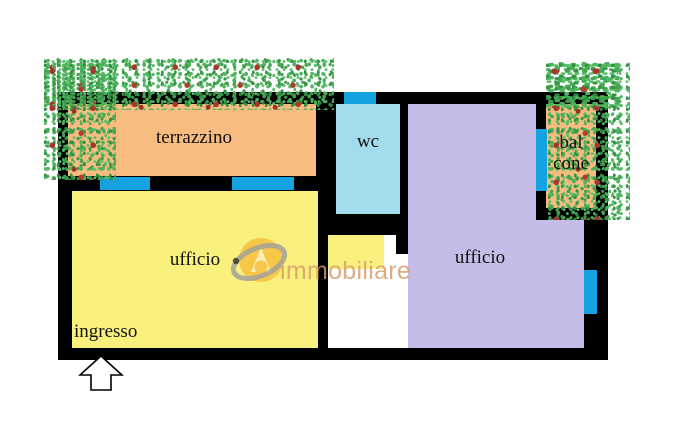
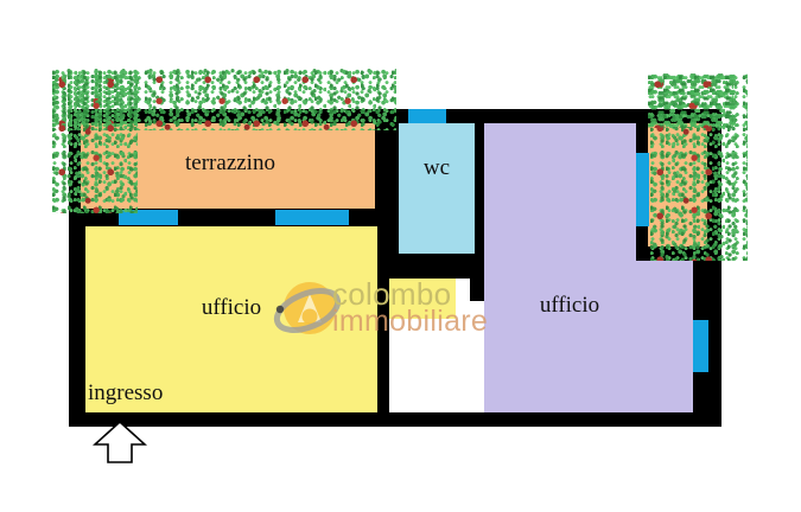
  terrazzino
  ufficio
  wc
  ufficio
- bal
- cone
  ingresso
+ colombo
  immobiliare
